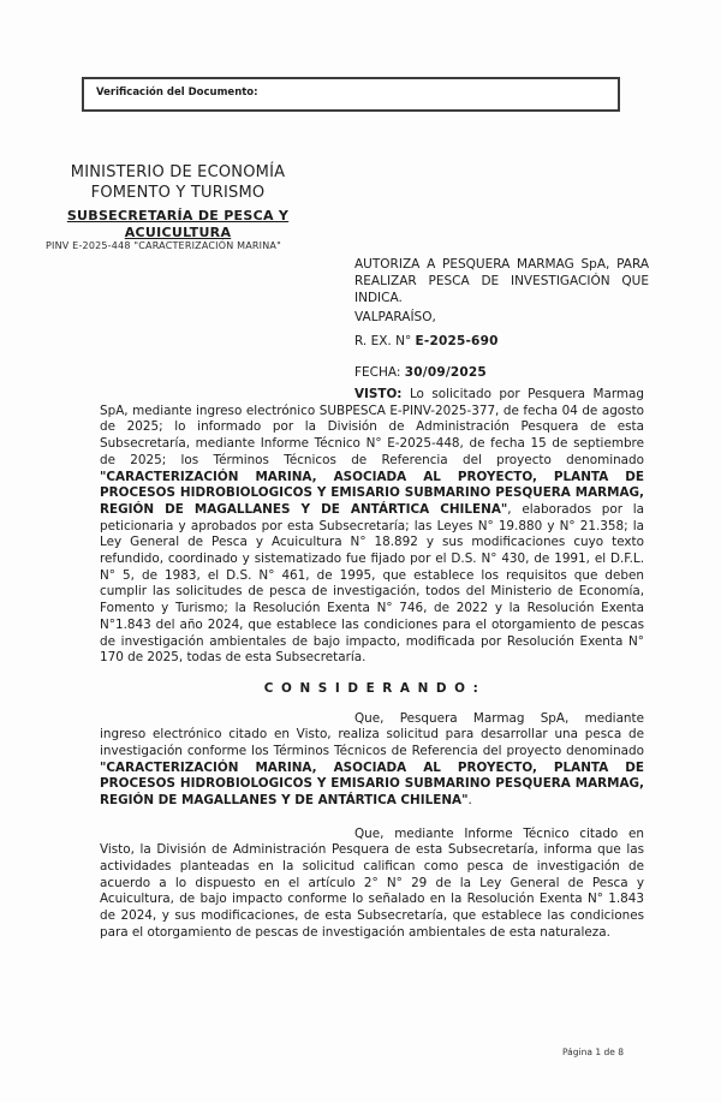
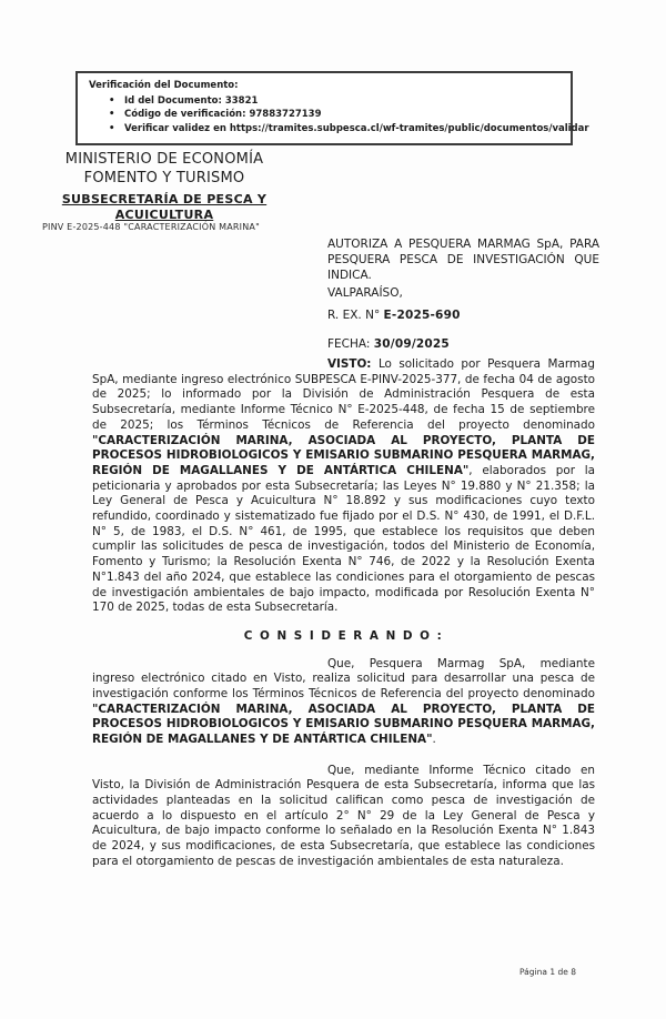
  Verificación del Documento:
+ Id del Documento: 33821
+ Código de verificación: 97883727139
+ Verificar validez en https://tramites.subpesca.cl/wf-tramites/public/documentos/validar
  MINISTERIO DE ECONOMÍA
  FOMENTO Y TURISMO
  SUBSECRETARÍA DE PESCA Y ACUICULTURA
  PINV E-2025-448 "CARACTERIZACIÓN MARINA"
- AUTORIZA A PESQUERA MARMAG SpA, PARA REALIZAR PESCA DE INVESTIGACIÓN QUE INDICA.
+ AUTORIZA A PESQUERA MARMAG SpA, PARA PESQUERA PESCA DE INVESTIGACIÓN QUE INDICA.
  VALPARAÍSO,
  R. EX. N° E-2025-690
  FECHA: 30/09/2025
  VISTO: Lo solicitado por Pesquera Marmag SpA, mediante ingreso electrónico SUBPESCA E-PINV-2025-377, de fecha 04 de agosto de 2025; lo informado por la División de Administración Pesquera de esta Subsecretaría, mediante Informe Técnico N° E-2025-448, de fecha 15 de septiembre de 2025; los Términos Técnicos de Referencia del proyecto denominado "CARACTERIZACIÓN MARINA, ASOCIADA AL PROYECTO, PLANTA DE PROCESOS HIDROBIOLOGICOS Y EMISARIO SUBMARINO PESQUERA MARMAG, REGIÓN DE MAGALLANES Y DE ANTÁRTICA CHILENA", elaborados por la peticionaria y aprobados por esta Subsecretaría; las Leyes N° 19.880 y N° 21.358; la Ley General de Pesca y Acuicultura N° 18.892 y sus modificaciones cuyo texto refundido, coordinado y sistematizado fue fijado por el D.S. N° 430, de 1991, el D.F.L. N° 5, de 1983, el D.S. N° 461, de 1995, que establece los requisitos que deben cumplir las solicitudes de pesca de investigación, todos del Ministerio de Economía, Fomento y Turismo; la Resolución Exenta N° 746, de 2022 y la Resolución Exenta N°1.843 del año 2024, que establece las condiciones para el otorgamiento de pescas de investigación ambientales de bajo impacto, modificada por Resolución Exenta N° 170 de 2025, todas de esta Subsecretaría.
  C O N S I D E R A N D O :
  Que, Pesquera Marmag SpA, mediante ingreso electrónico citado en Visto, realiza solicitud para desarrollar una pesca de investigación conforme los Términos Técnicos de Referencia del proyecto denominado "CARACTERIZACIÓN MARINA, ASOCIADA AL PROYECTO, PLANTA DE PROCESOS HIDROBIOLOGICOS Y EMISARIO SUBMARINO PESQUERA MARMAG, REGIÓN DE MAGALLANES Y DE ANTÁRTICA CHILENA".
  Que, mediante Informe Técnico citado en Visto, la División de Administración Pesquera de esta Subsecretaría, informa que las actividades planteadas en la solicitud califican como pesca de investigación de acuerdo a lo dispuesto en el artículo 2° N° 29 de la Ley General de Pesca y Acuicultura, de bajo impacto conforme lo señalado en la Resolución Exenta N° 1.843 de 2024, y sus modificaciones, de esta Subsecretaría, que establece las condiciones para el otorgamiento de pescas de investigación ambientales de esta naturaleza.
  Página 1 de 8
